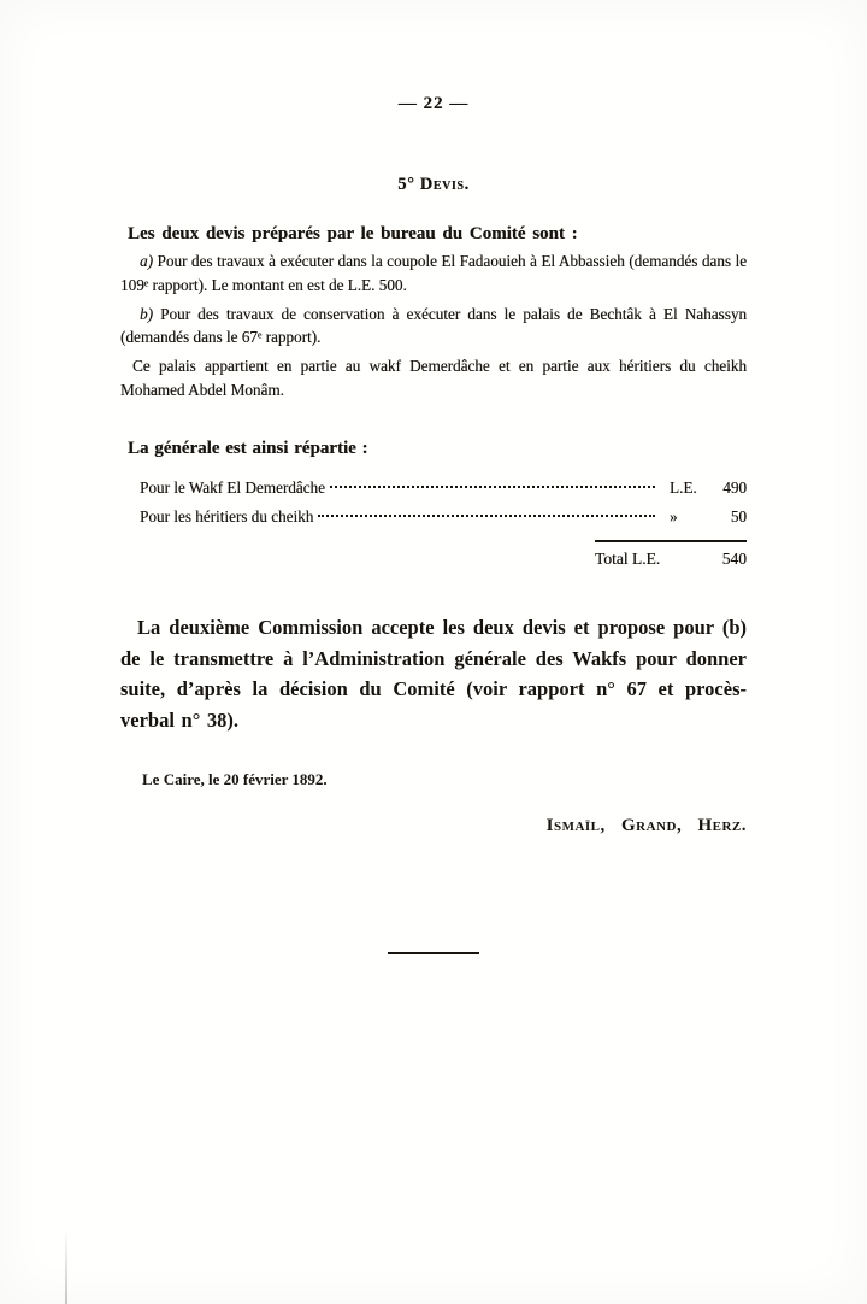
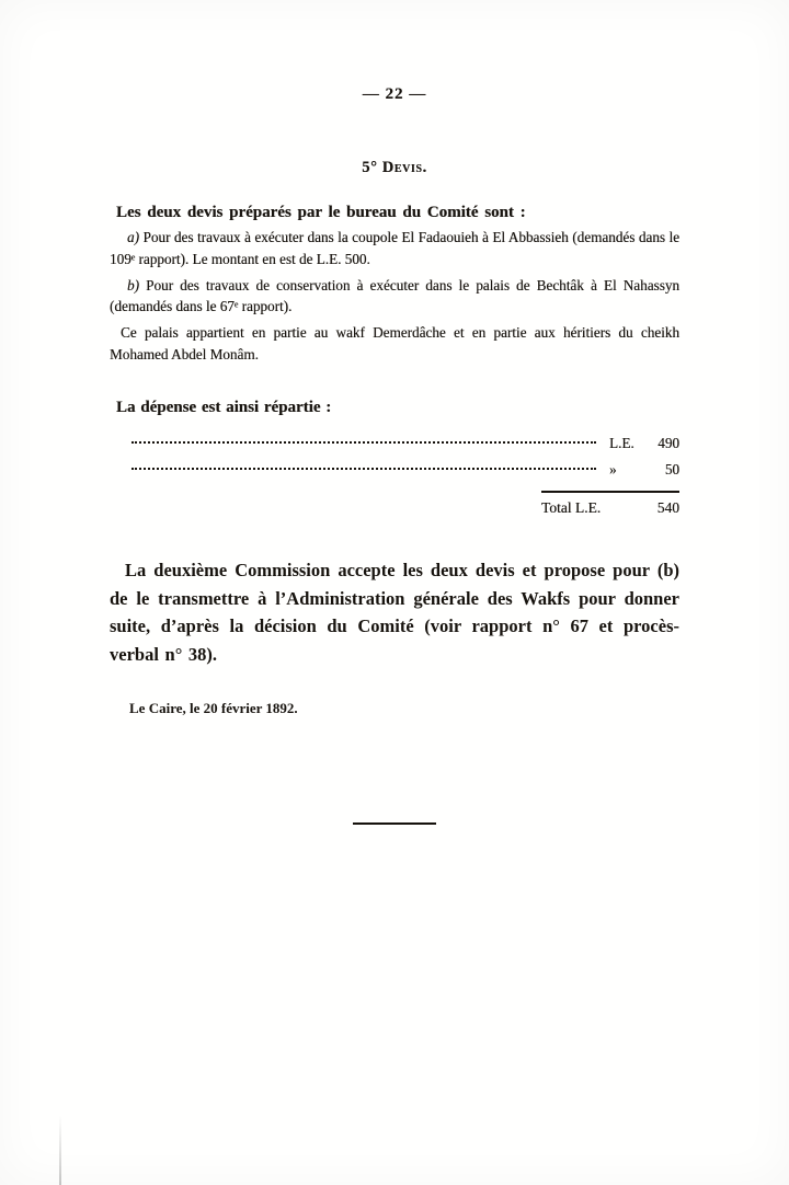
  — 22 —
  5° Devis.
  Les deux devis préparés par le bureau du Comité sont :
  a) Pour des travaux à exécuter dans la coupole El Fadaouieh à El Abbassieh (demandés dans le 109ᵉ rapport). Le montant en est de L.E. 500.
  b) Pour des travaux de conservation à exécuter dans le palais de Bechtâk à El Nahassyn (demandés dans le 67ᵉ rapport).
  Ce palais appartient en partie au wakf Demerdâche et en partie aux héritiers du cheikh Mohamed Abdel Monâm.
- La générale est ainsi répartie :
+ La dépense est ainsi répartie :
- Pour le Wakf El Demerdâche
  L.E.
  490
- Pour les héritiers du cheikh
  »
  50
  Total L.E.
  540
  La deuxième Commission accepte les deux devis et propose pour (b) de le transmettre à l’Administration générale des Wakfs pour donner suite, d’après la décision du Comité (voir rapport n° 67 et procès-verbal n° 38).
  Le Caire, le 20 février 1892.
- Ismaïl, Grand, Herz.
